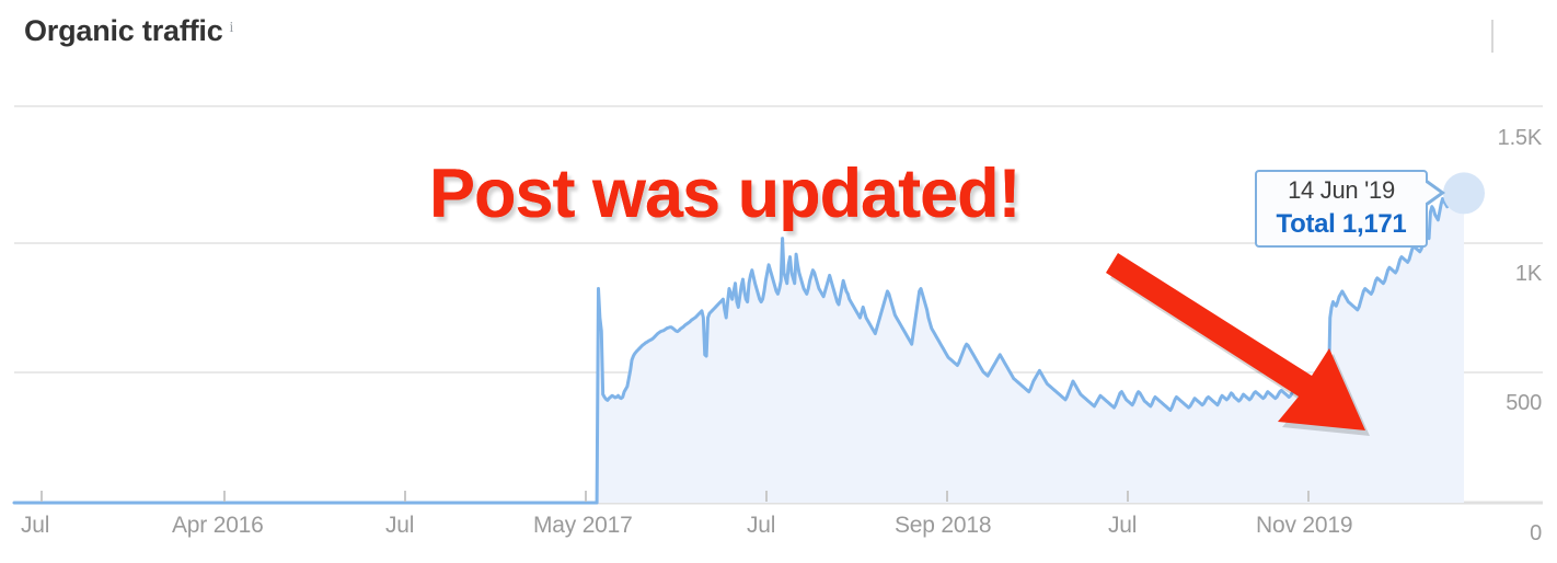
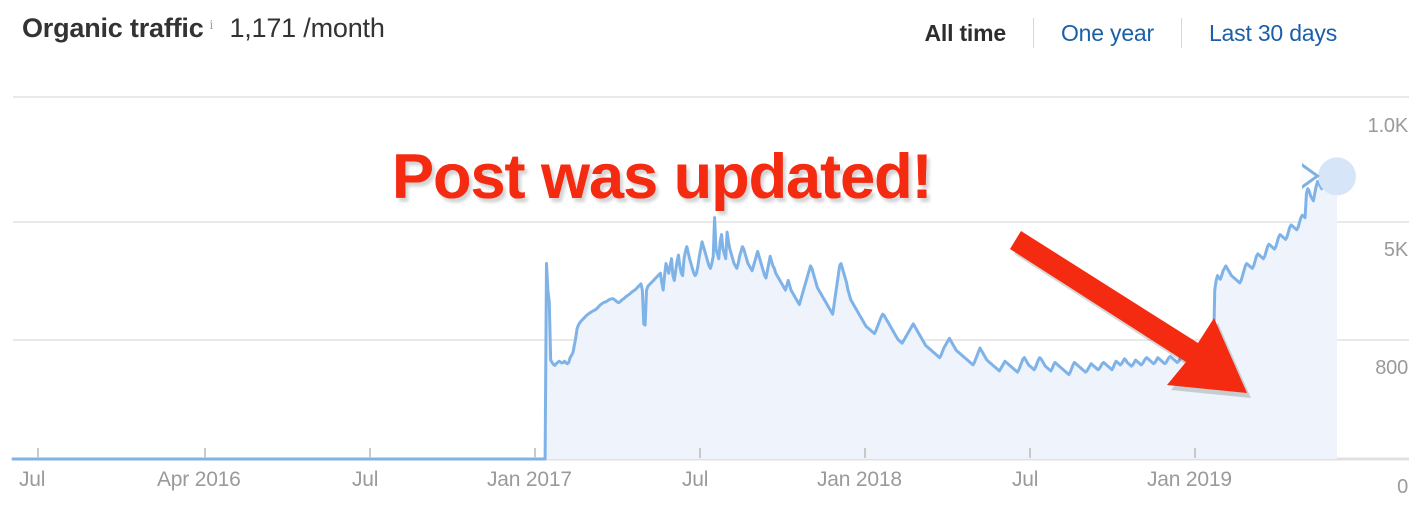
  Organic traffic
  i
+ 1,171 /month
+ All time
+ One year
+ Last 30 days
- 1.5K
+ 1.0K
- 1K
+ 5K
- 500
+ 800
  0
  Jul
  Apr 2016
  Jul
- May 2017
+ Jan 2017
  Jul
- Sep 2018
+ Jan 2018
  Jul
- Nov 2019
+ Jan 2019
- 14 Jun '19
- Total 1,171
  Post was updated!
